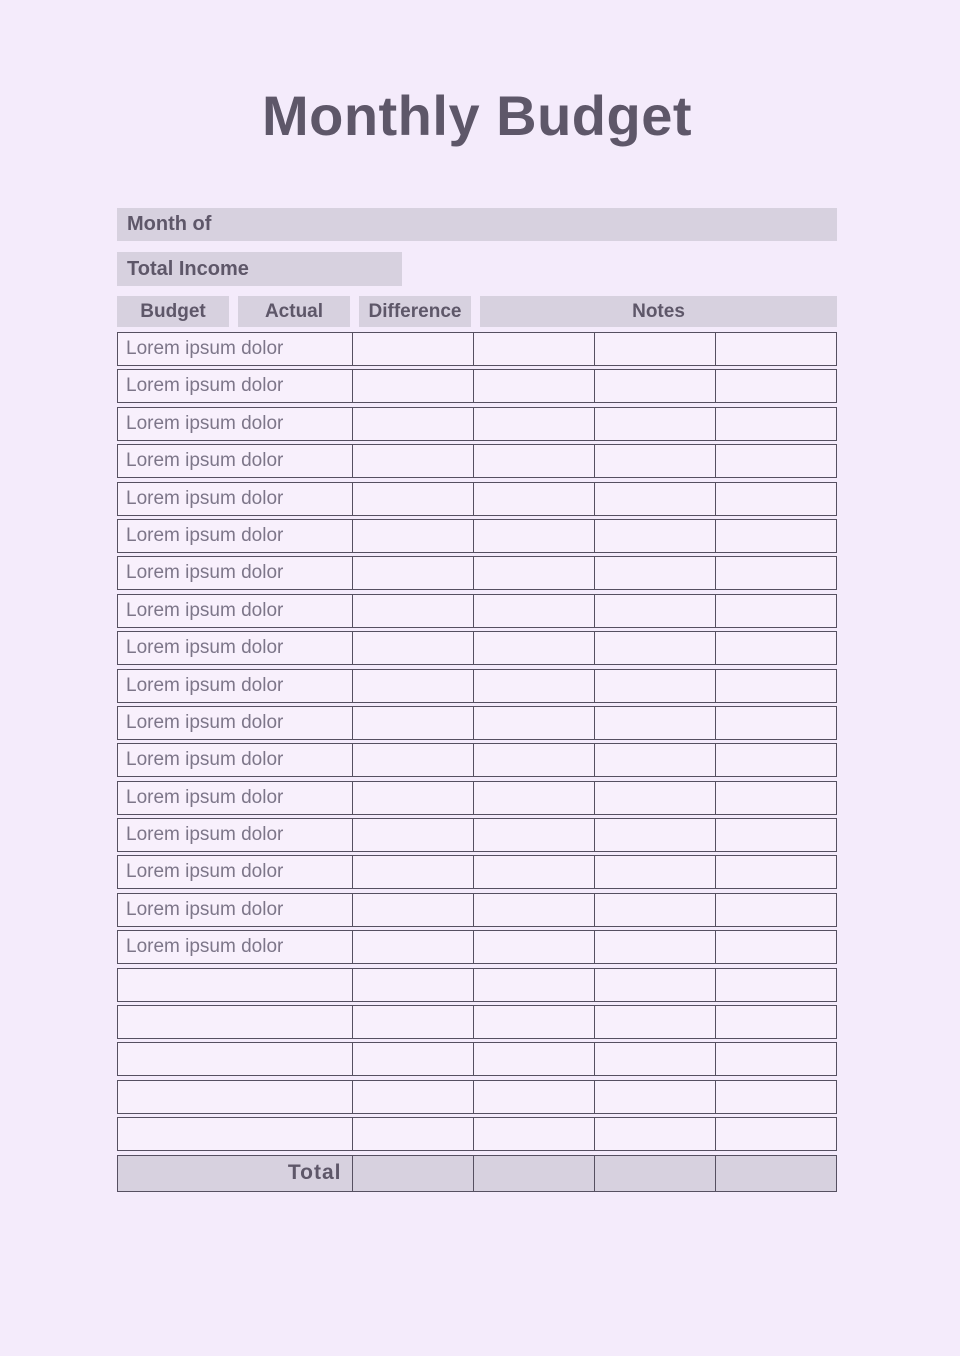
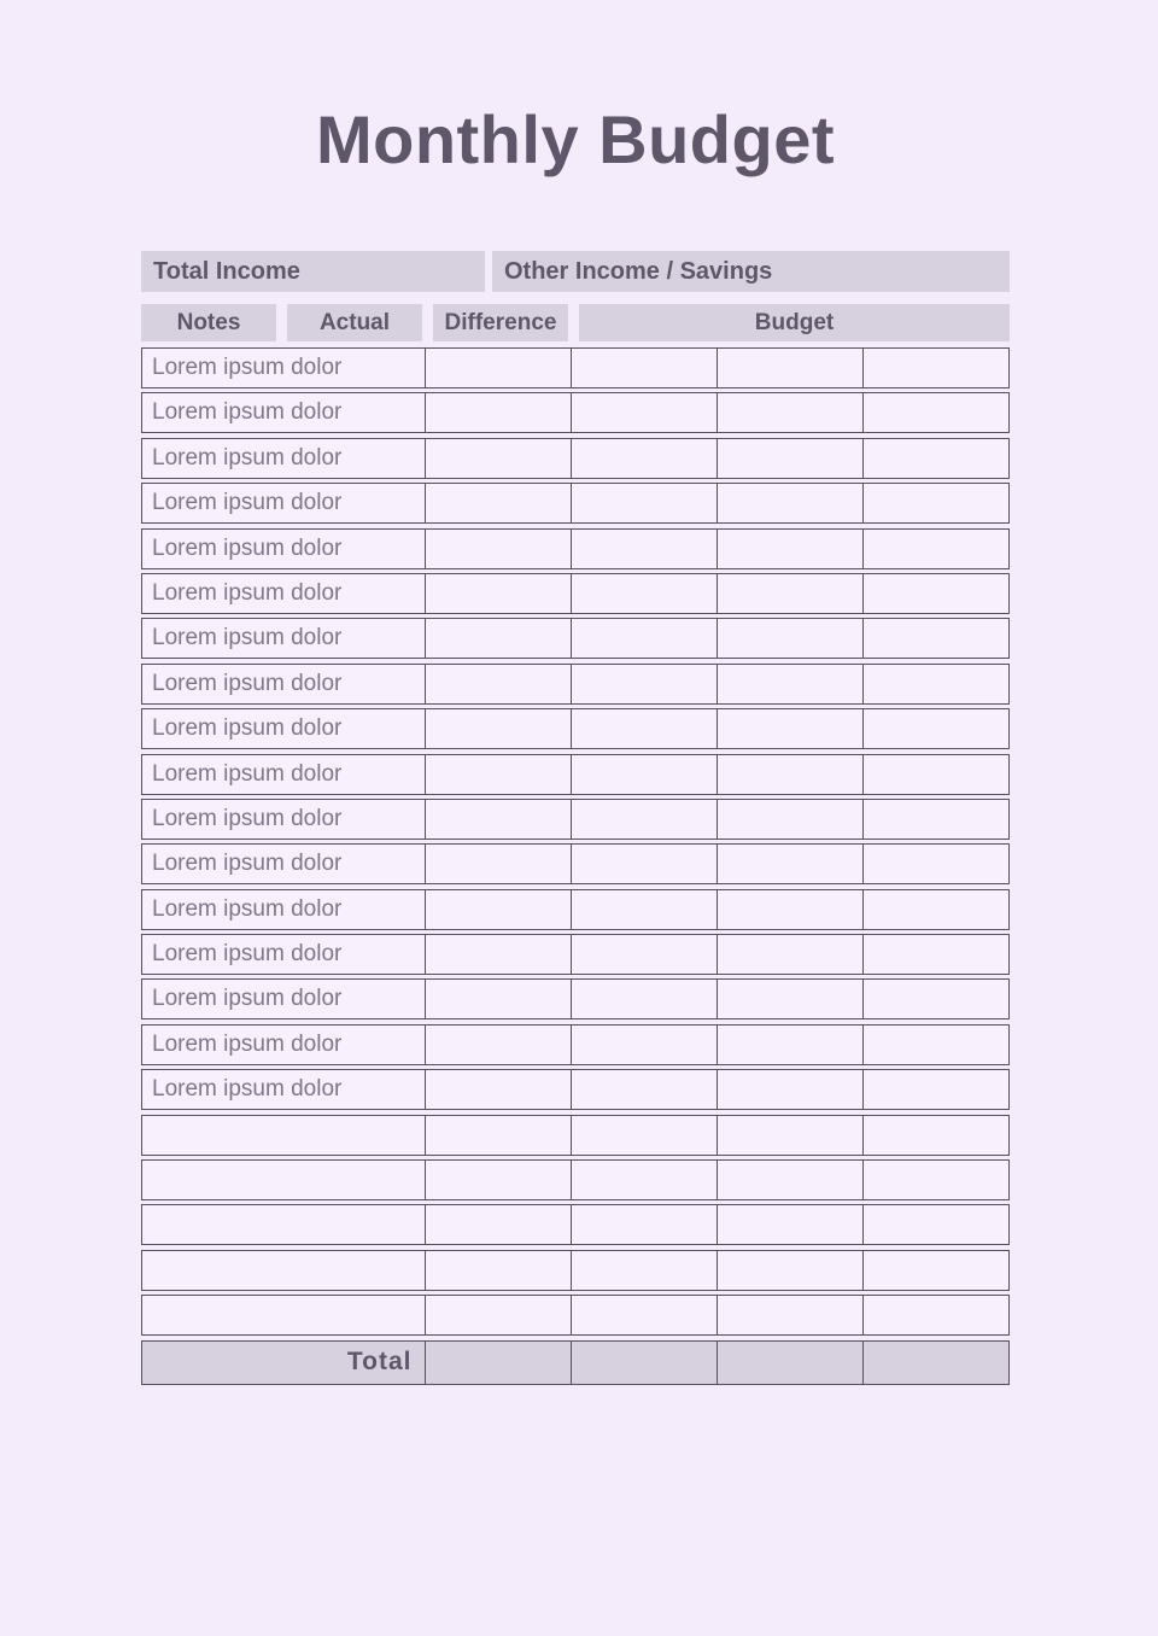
  Monthly Budget
- Month of
  Total Income
+ Other Income / Savings
- Budget
+ Notes
  Actual
  Difference
- Notes
+ Budget
  Lorem ipsum dolor
  Lorem ipsum dolor
  Lorem ipsum dolor
  Lorem ipsum dolor
  Lorem ipsum dolor
  Lorem ipsum dolor
  Lorem ipsum dolor
  Lorem ipsum dolor
  Lorem ipsum dolor
  Lorem ipsum dolor
  Lorem ipsum dolor
  Lorem ipsum dolor
  Lorem ipsum dolor
  Lorem ipsum dolor
  Lorem ipsum dolor
  Lorem ipsum dolor
  Lorem ipsum dolor
  Total
